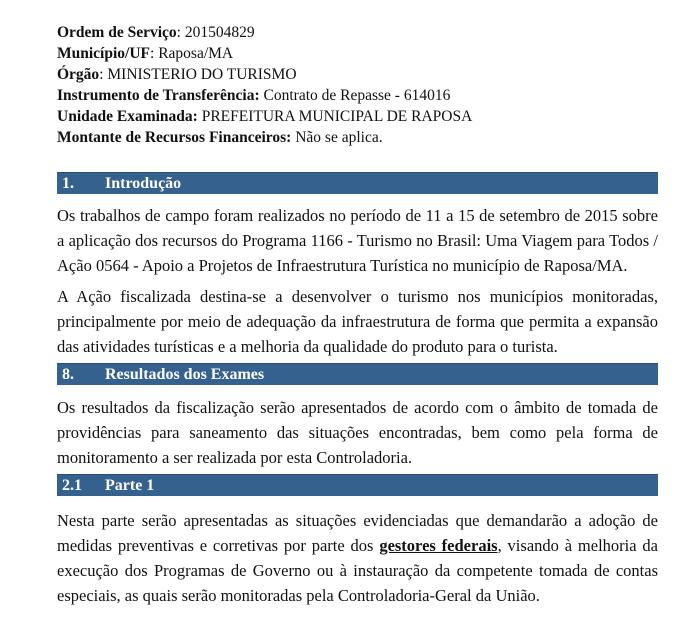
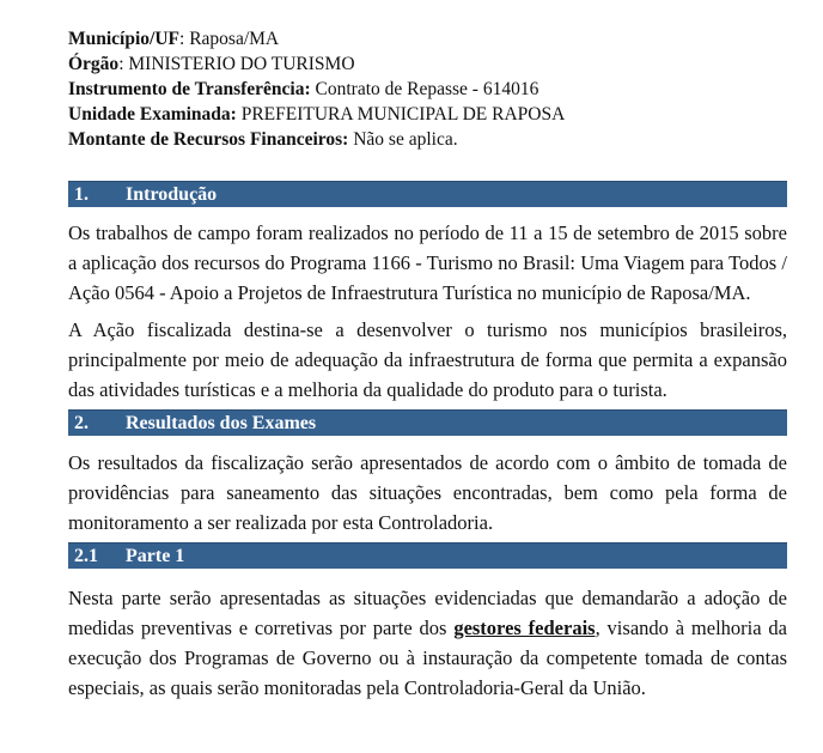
- Ordem de Serviço: 201504829
  Município/UF: Raposa/MA
  Órgão: MINISTERIO DO TURISMO
  Instrumento de Transferência: Contrato de Repasse - 614016
  Unidade Examinada: PREFEITURA MUNICIPAL DE RAPOSA
  Montante de Recursos Financeiros: Não se aplica.
  1. Introdução
  Os trabalhos de campo foram realizados no período de 11 a 15 de setembro de 2015 sobre a aplicação dos recursos do Programa 1166 - Turismo no Brasil: Uma Viagem para Todos / Ação 0564 - Apoio a Projetos de Infraestrutura Turística no município de Raposa/MA.
- A Ação fiscalizada destina-se a desenvolver o turismo nos municípios monitoradas, principalmente por meio de adequação da infraestrutura de forma que permita a expansão das atividades turísticas e a melhoria da qualidade do produto para o turista.
+ A Ação fiscalizada destina-se a desenvolver o turismo nos municípios brasileiros, principalmente por meio de adequação da infraestrutura de forma que permita a expansão das atividades turísticas e a melhoria da qualidade do produto para o turista.
- 8. Resultados dos Exames
+ 2. Resultados dos Exames
  Os resultados da fiscalização serão apresentados de acordo com o âmbito de tomada de providências para saneamento das situações encontradas, bem como pela forma de monitoramento a ser realizada por esta Controladoria.
  2.1 Parte 1
  Nesta parte serão apresentadas as situações evidenciadas que demandarão a adoção de medidas preventivas e corretivas por parte dos gestores federais, visando à melhoria da execução dos Programas de Governo ou à instauração da competente tomada de contas especiais, as quais serão monitoradas pela Controladoria-Geral da União.
